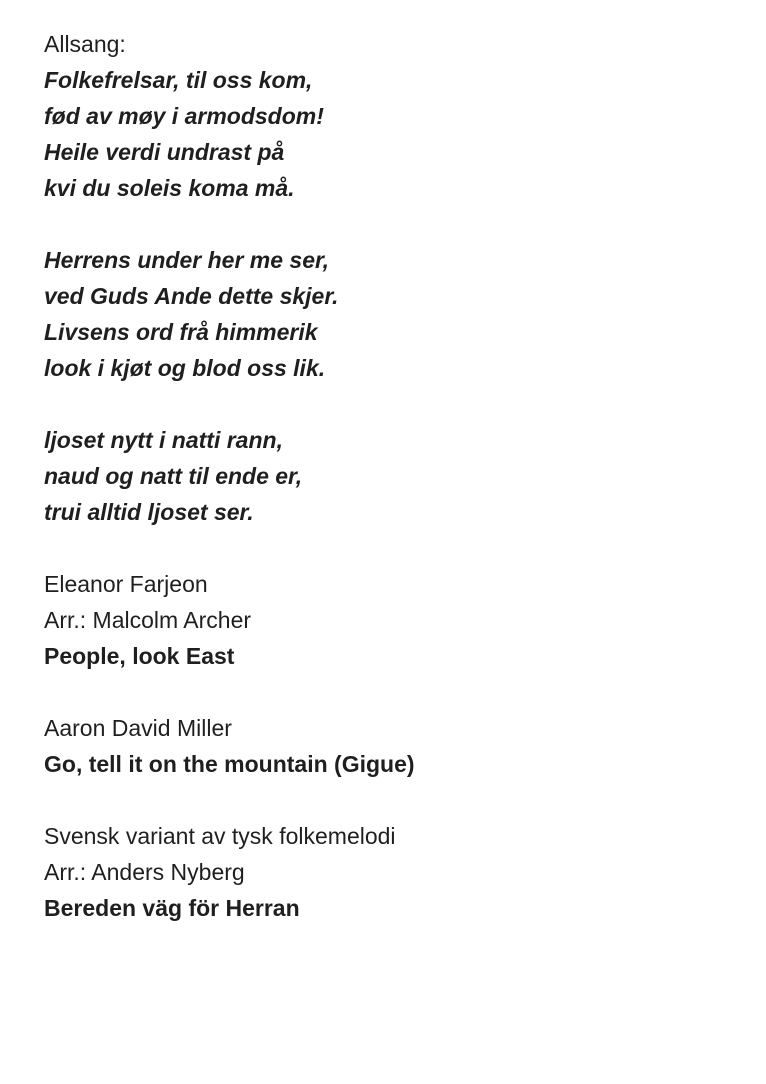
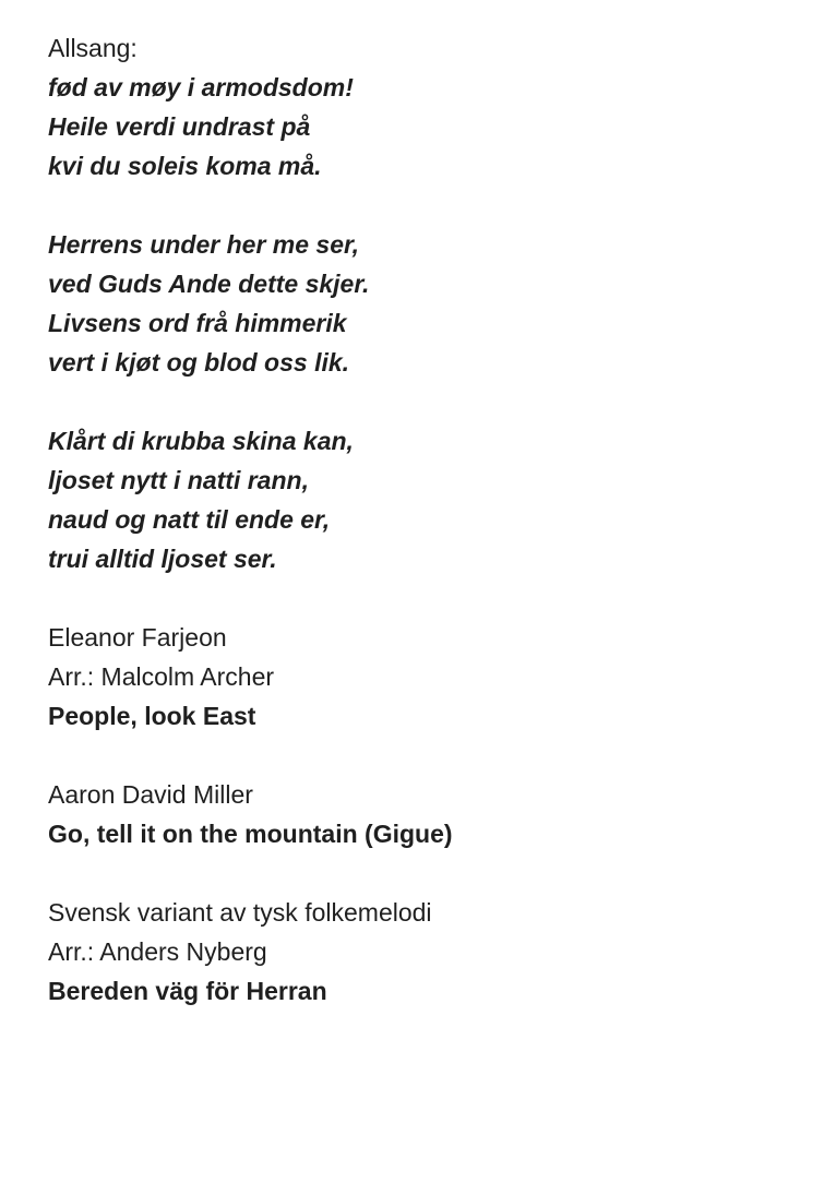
  Allsang:
- Folkefrelsar, til oss kom,
  fød av møy i armodsdom!
  Heile verdi undrast på
  kvi du soleis koma må.
  Herrens under her me ser,
  ved Guds Ande dette skjer.
  Livsens ord frå himmerik
- look i kjøt og blod oss lik.
+ vert i kjøt og blod oss lik.
+ Klårt di krubba skina kan,
  ljoset nytt i natti rann,
  naud og natt til ende er,
  trui alltid ljoset ser.
  Eleanor Farjeon
  Arr.: Malcolm Archer
  People, look East
  Aaron David Miller
  Go, tell it on the mountain (Gigue)
  Svensk variant av tysk folkemelodi
  Arr.: Anders Nyberg
  Bereden väg för Herran
